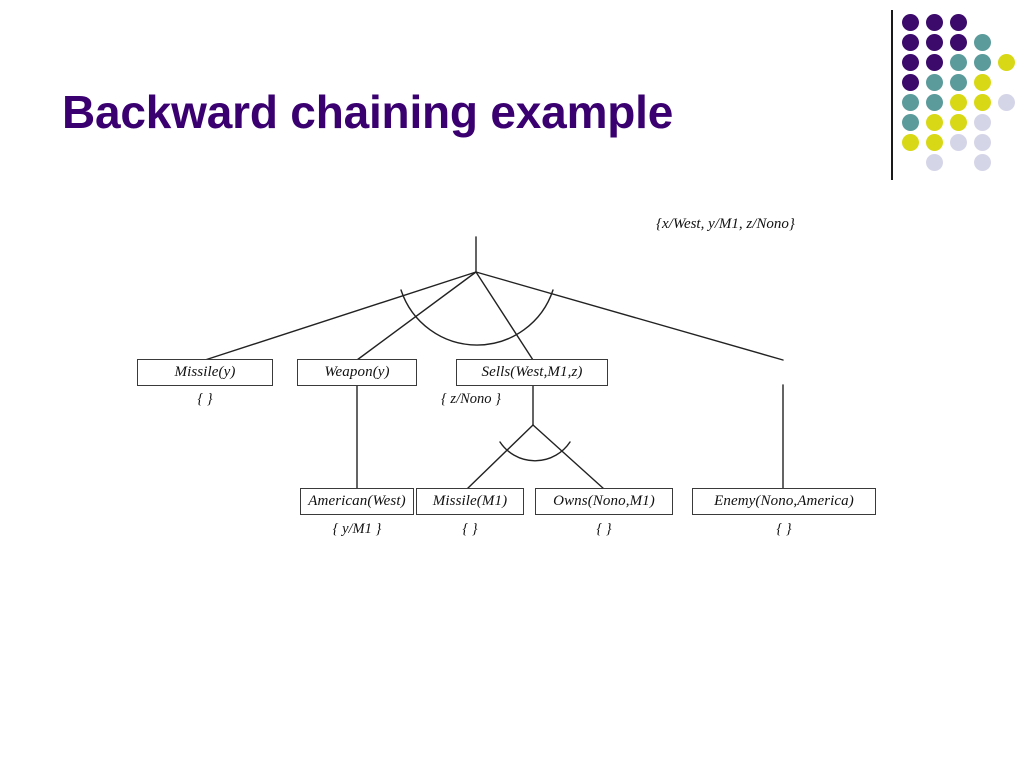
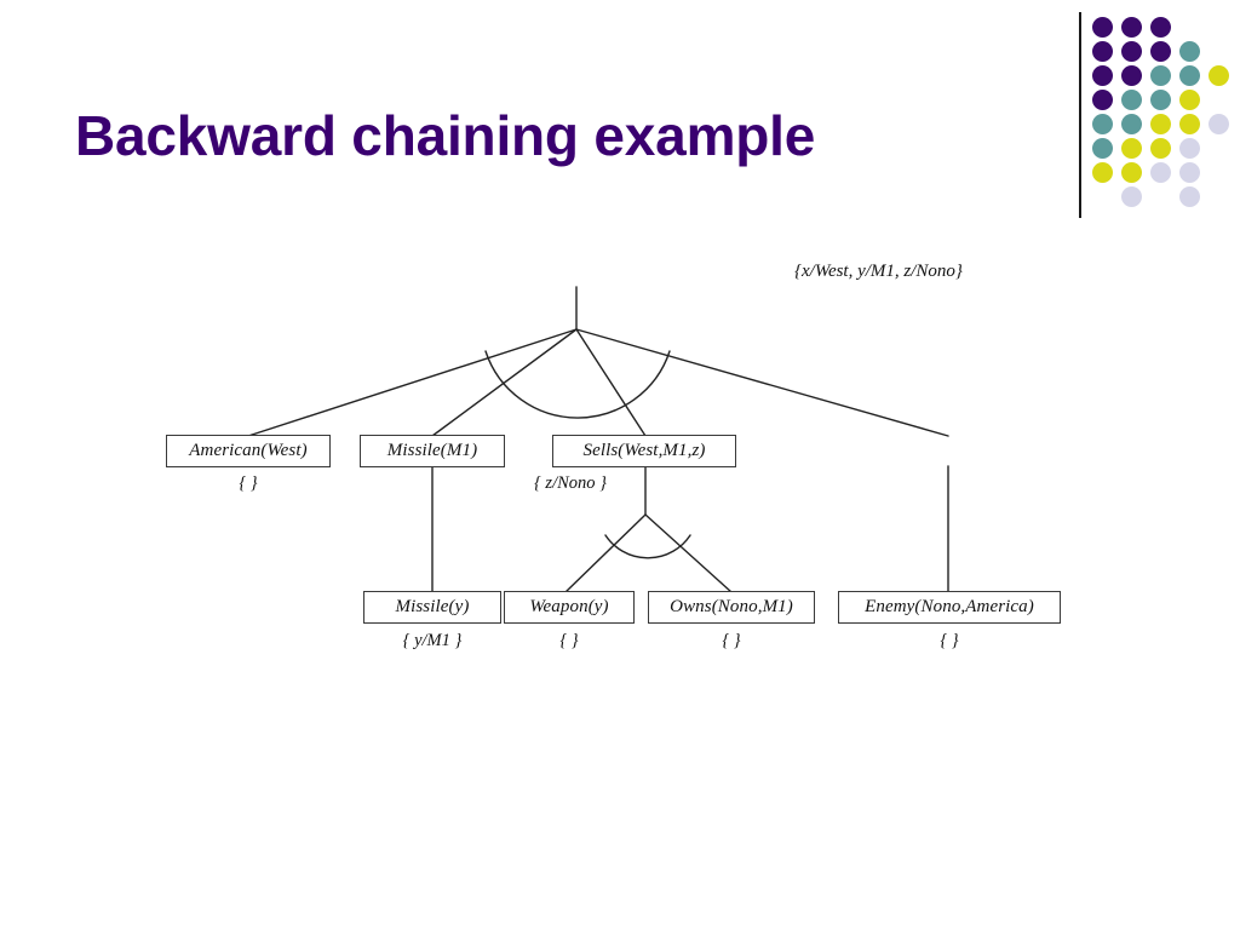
  Backward chaining example
  {x/West, y/M1, z/Nono}
- Missile(y)
+ American(West)
  { }
- Weapon(y)
+ Missile(M1)
  Sells(West,M1,z)
  { z/Nono }
- American(West)
+ Missile(y)
  { y/M1 }
- Missile(M1)
+ Weapon(y)
  { }
  Owns(Nono,M1)
  { }
  Enemy(Nono,America)
  { }
